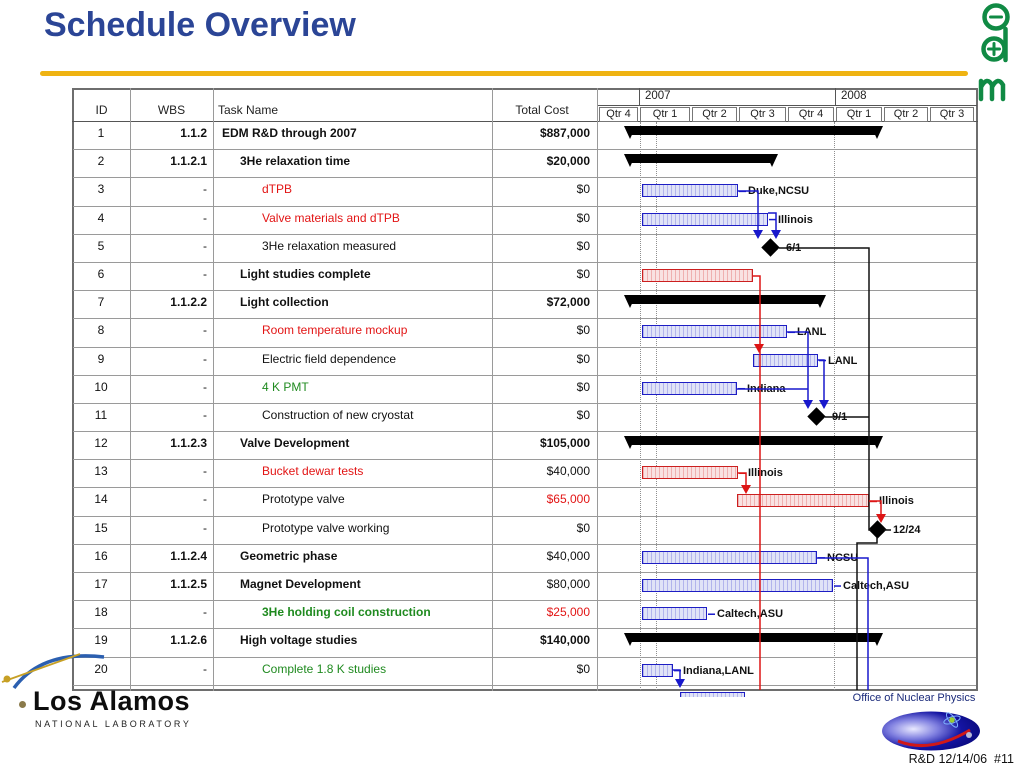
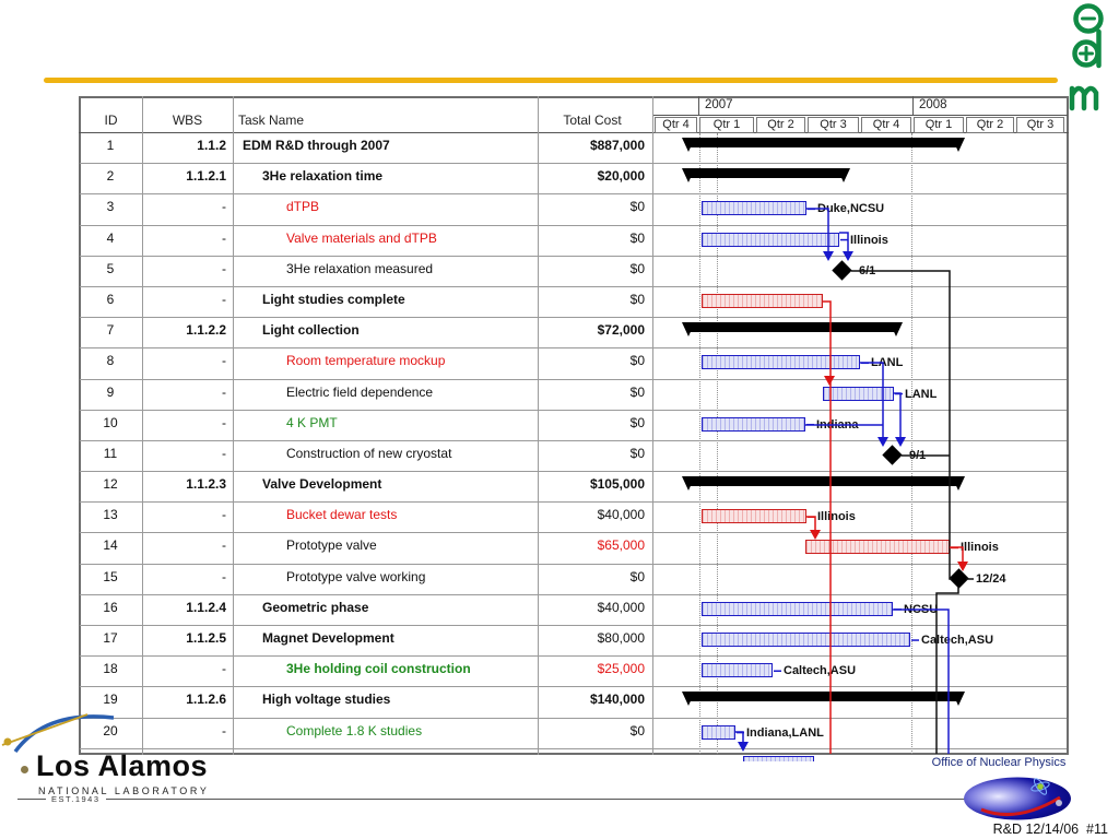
- Schedule Overview
  2007
  2008
  Qtr 4
  Qtr 1
  Qtr 2
  Qtr 3
  Qtr 4
  Qtr 1
  Qtr 2
  Qtr 3
  ID
  WBS
  Task Name
  Total Cost
  1
  1.1.2
  EDM R&D through 2007
  $887,000
  2
  1.1.2.1
  3He relaxation time
  $20,000
  3
  -
  dTPB
  $0
  uke,NCSU
  4
  -
  Valve materials and dTPB
  $0
  Illinois
  5
  -
  3He relaxation measured
  $0
  6
  -
  Light studies complete
  $0
  7
  1.1.2.2
  Light collection
  $72,000
  8
  -
  Room temperature mockup
  $0
  9
  -
  Electric field dependence
  $0
  LANL
  10
  -
  4 K PMT
  $0
  11
  -
  Construction of new cryostat
  $0
  12
  1.1.2.3
  Valve Development
  $105,000
  13
  -
  Bucket dewar tests
  $40,000
  Illinois
  14
  -
  Prototype valve
  $65,000
  llinois
  15
  -
  Prototype valve working
  $0
  12/24
  16
  1.1.2.4
  Geometric phase
  $40,000
  17
  1.1.2.5
  Magnet Development
  $80,000
  Caltech,ASU
  18
  -
  3He holding coil construction
  $25,000
  Caltech,ASU
  19
  1.1.2.6
  High voltage studies
  $140,000
  20
  -
  Complete 1.8 K studies
  $0
  Indiana,LANL
  Los Alamos
  NATIONAL LABORATORY
+ EST.1943
  Office of Nuclear Physics
  R&D 12/14/06 #11
